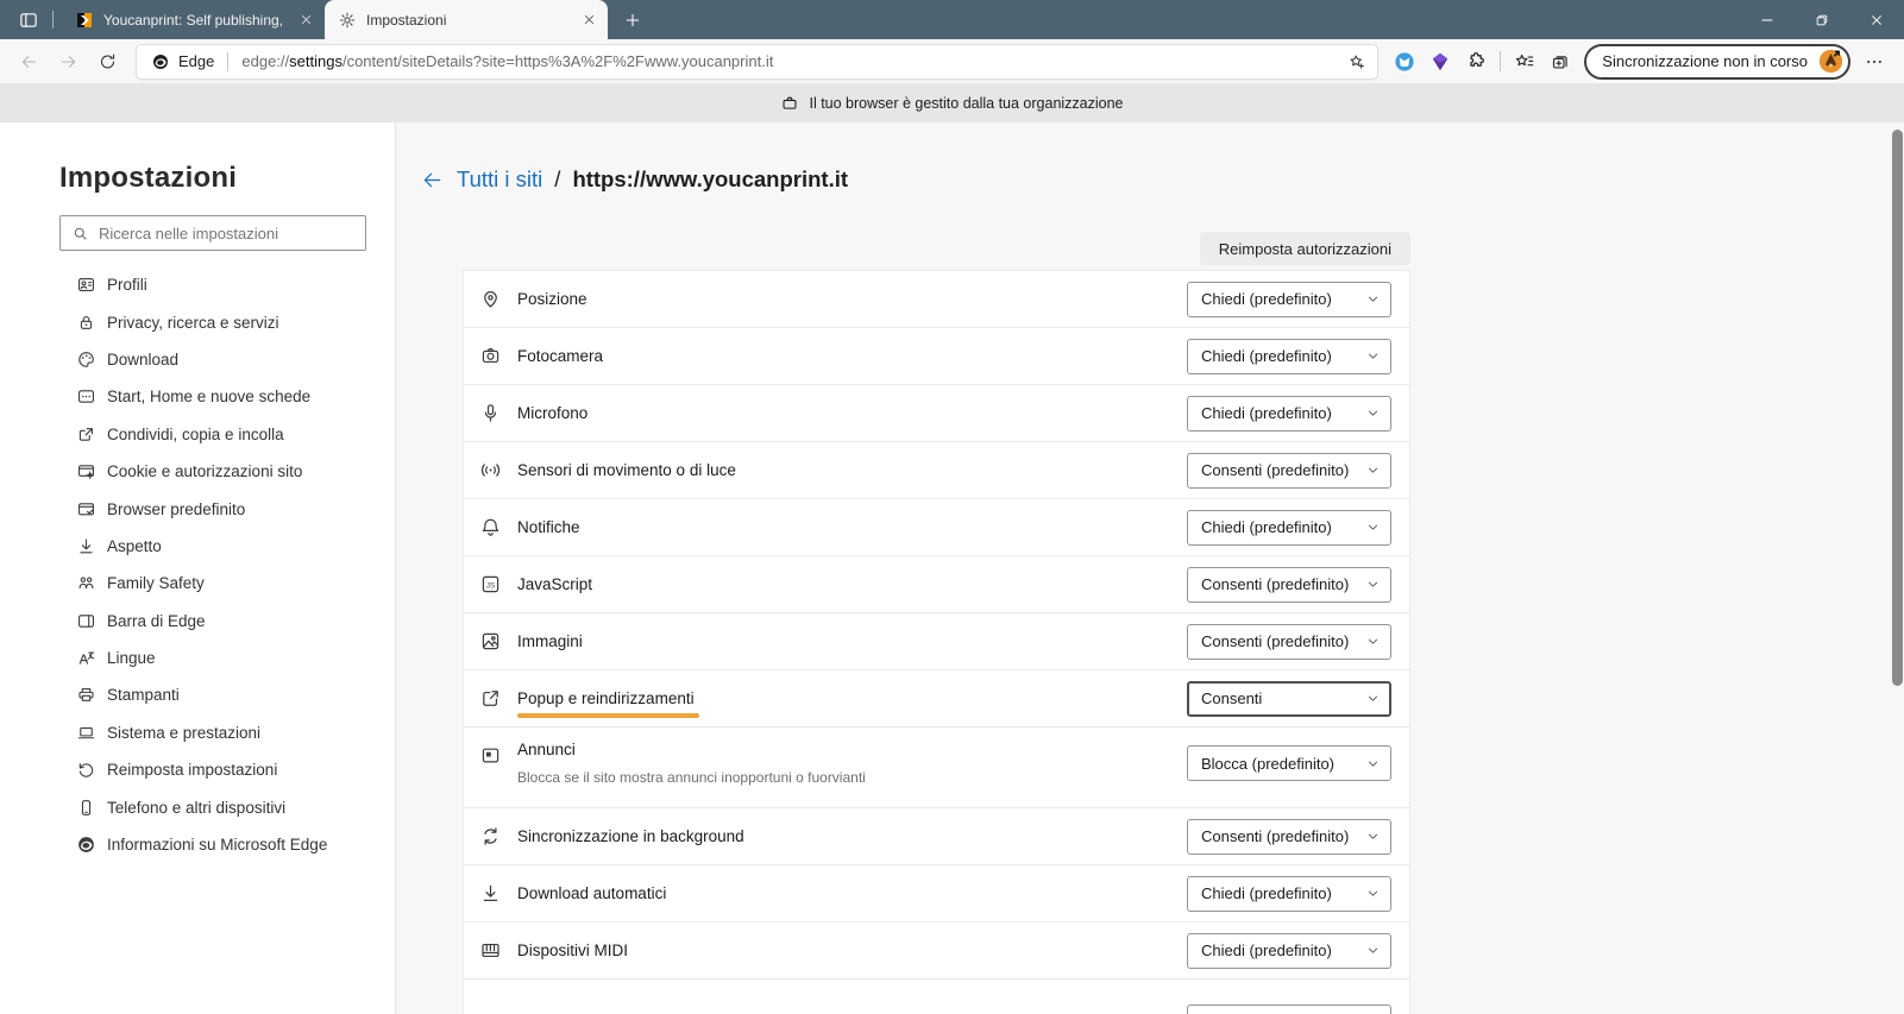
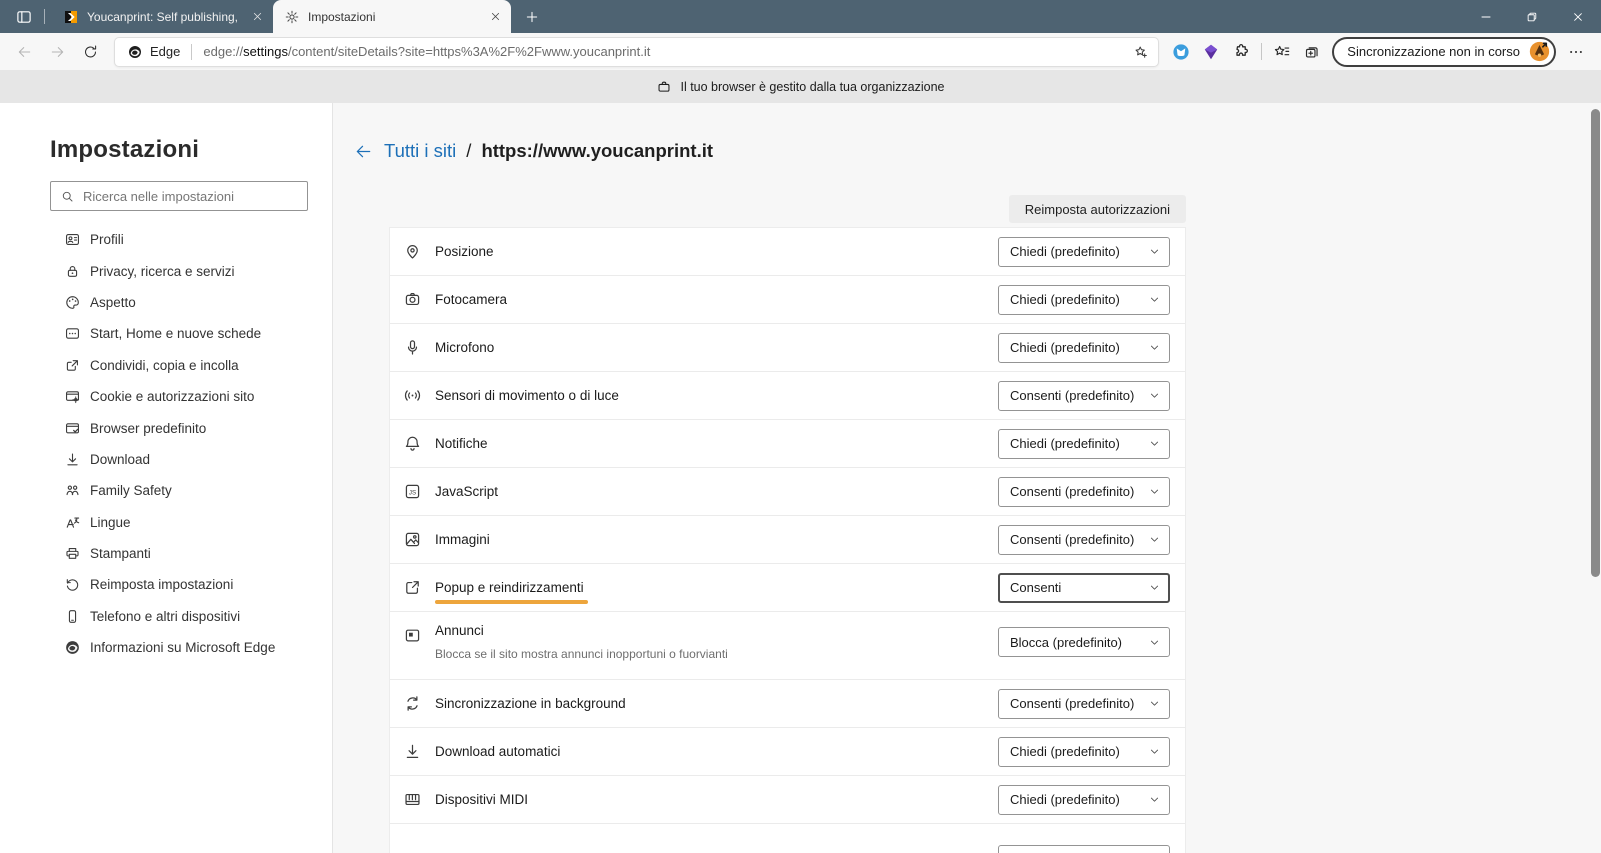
  Youcanprint: Self publishing,
  Impostazioni
  Edge
  edge://settings/content/siteDetails?site=https%3A%2F%2Fwww.youcanprint.it
  Sincronizzazione non in corso
  Il tuo browser è gestito dalla tua organizzazione
  Impostazioni
  Ricerca nelle impostazioni
  Profili
  Privacy, ricerca e servizi
- Download
+ Aspetto
  Start, Home e nuove schede
  Condividi, copia e incolla
  Cookie e autorizzazioni sito
  Browser predefinito
- Aspetto
+ Download
  Family Safety
- Barra di Edge
  Lingue
  Stampanti
- Sistema e prestazioni
  Reimposta impostazioni
  Telefono e altri dispositivi
  Informazioni su Microsoft Edge
  Tutti i siti
  /
  https://www.youcanprint.it
  Reimposta autorizzazioni
  Posizione
  Chiedi (predefinito)
  Fotocamera
  Chiedi (predefinito)
  Microfono
  Chiedi (predefinito)
  Sensori di movimento o di luce
  Consenti (predefinito)
  Notifiche
  Chiedi (predefinito)
  JavaScript
  Consenti (predefinito)
  Immagini
  Consenti (predefinito)
  Popup e reindirizzamenti
  Consenti
  Annunci
  Blocca se il sito mostra annunci inopportuni o fuorvianti
  Blocca (predefinito)
  Sincronizzazione in background
  Consenti (predefinito)
  Download automatici
  Chiedi (predefinito)
  Dispositivi MIDI
  Chiedi (predefinito)
